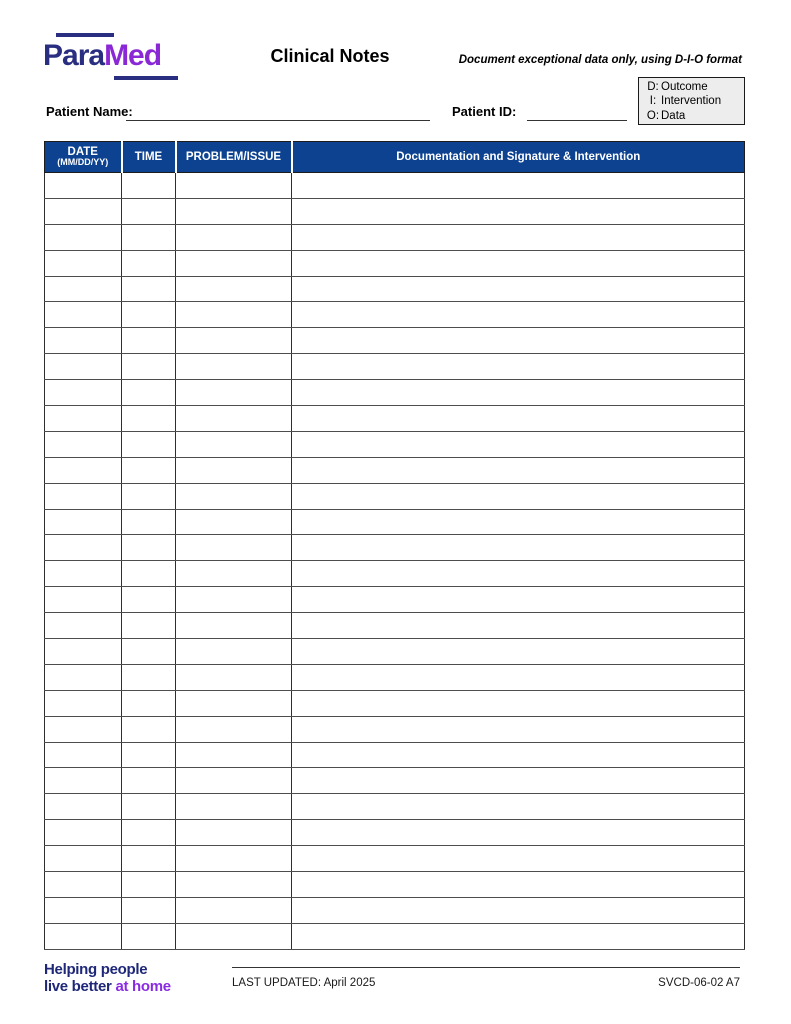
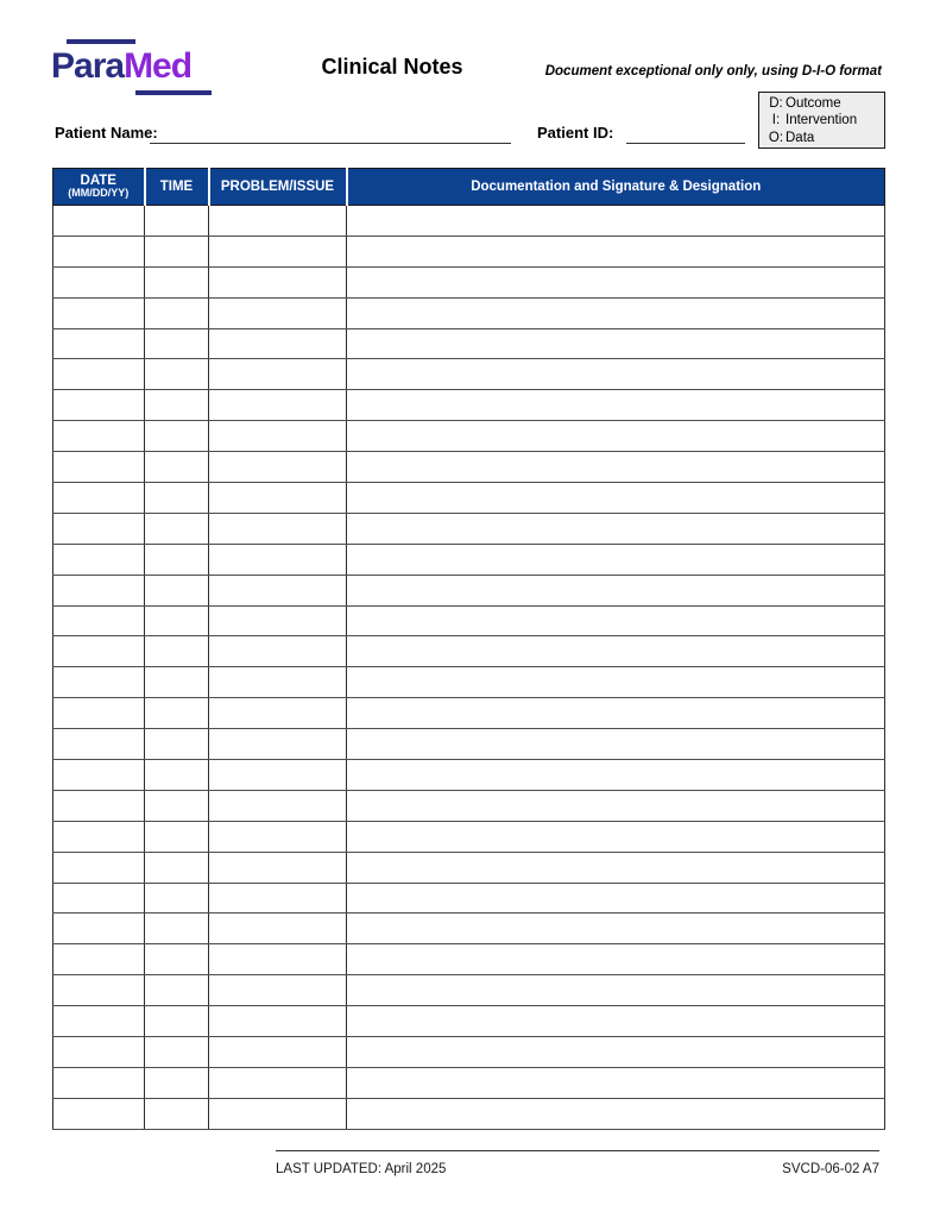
  ParaMed
  Clinical Notes
- Document exceptional data only, using D-I-O format
+ Document exceptional only only, using D-I-O format
  D:
  Outcome
  I:
  Intervention
  O:
  Data
  Patient Name:
  Patient ID:
- DATE (MM/DD/YY)	TIME	PROBLEM/ISSUE	Documentation and Signature & Intervention
+ DATE (MM/DD/YY)	TIME	PROBLEM/ISSUE	Documentation and Signature & Designation
- Helping people
- live better at home
  LAST UPDATED: April 2025
  SVCD-06-02 A7
